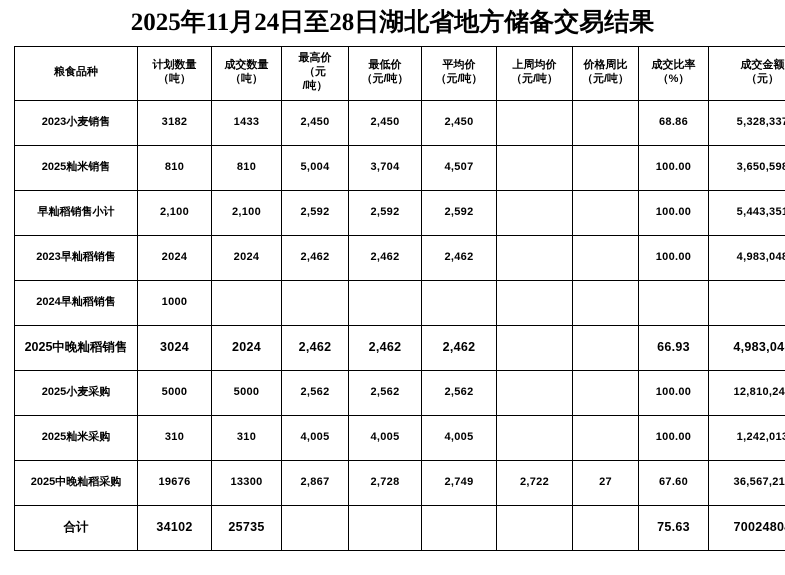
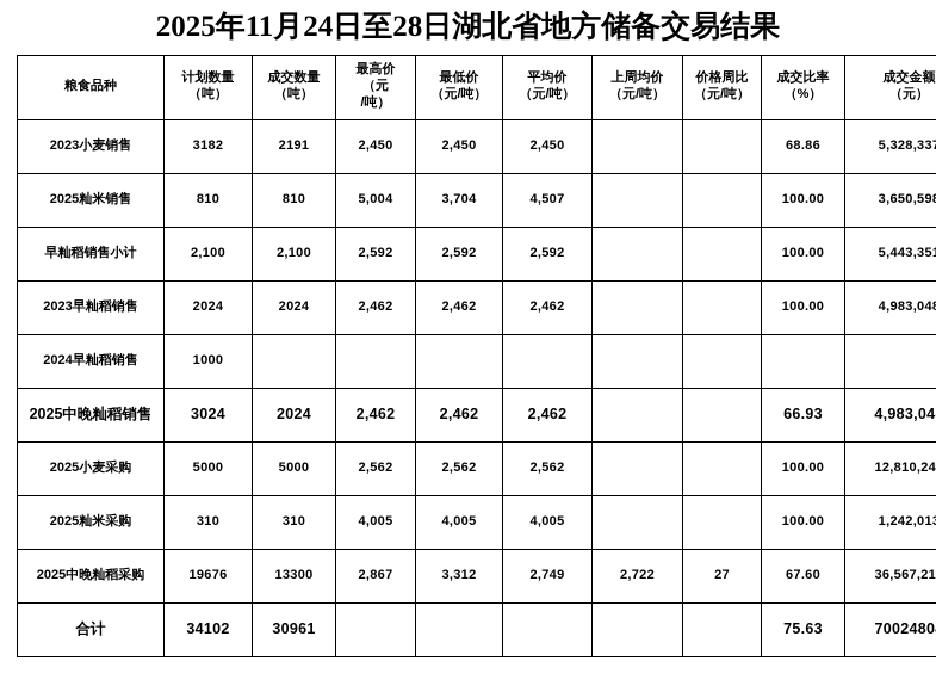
  2025年11月24日至28日湖北省地方储备交易结果
  粮食品种	计划数量（吨）	成交数量（吨）	最高价（元/吨）	最低价（元/吨）	平均价（元/吨）	上周均价（元/吨）	价格周比（元/吨）	成交比率（%）	成交金额（元）
- 2023小麦销售	3182	1433	2,450	2,450	2,450			68.86	5,328,33
+ 2023小麦销售	3182	2191	2,450	2,450	2,450			68.86	5,328,33
  2025籼米销售	810	810	5,004	3,704	4,507			100.00	3,650,59
  早籼稻销售小计	2,100	2,100	2,592	2,592	2,592			100.00	5,443,35
  2023早籼稻销售	2024	2024	2,462	2,462	2,462			100.00	4,983,04
  2024早籼稻销售	1000
  2025中晚籼稻销售	3024	2024	2,462	2,462	2,462			66.93	4,983,04
  2025小麦采购	5000	5000	2,562	2,562	2,562			100.00	12,810,24
  2025籼米采购	310	310	4,005	4,005	4,005			100.00	1,242,01
- 2025中晚籼稻采购	19676	13300	2,867	2,728	2,749	2,722	27	67.60	36,567,21
+ 2025中晚籼稻采购	19676	13300	2,867	3,312	2,749	2,722	27	67.60	36,567,21
- 合计	34102	25735						75.63	7002480
+ 合计	34102	30961						75.63	7002480
